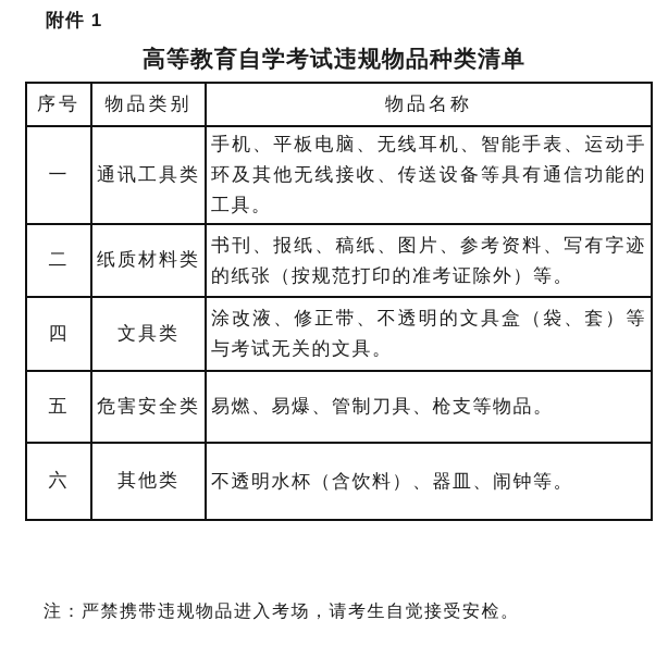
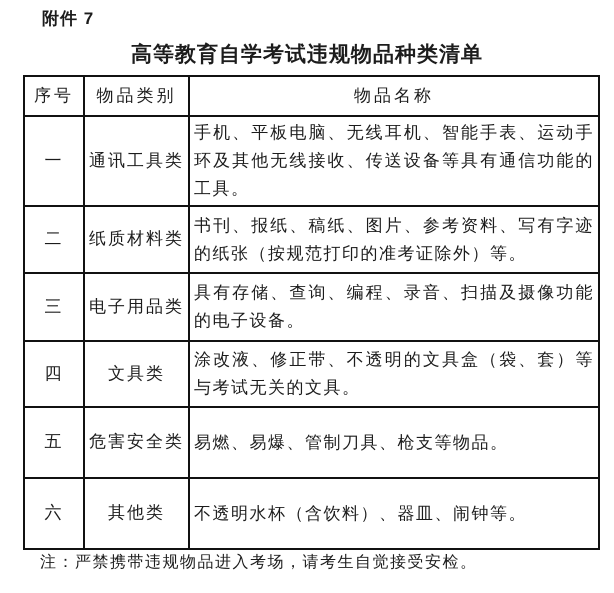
- 附件 1
+ 附件 7
  高等教育自学考试违规物品种类清单
  序号	物品类别	物品名称
  一	通讯工具类	手机、平板电脑、无线耳机、智能手表、运动手环及其他无线接收、传送设备等具有通信功能的工具。
  二	纸质材料类	书刊、报纸、稿纸、图片、参考资料、写有字迹的纸张（按规范打印的准考证除外）等。
+ 三	电子用品类	具有存储、查询、编程、录音、扫描及摄像功能的电子设备。
  四	文具类	涂改液、修正带、不透明的文具盒（袋、套）等与考试无关的文具。
  五	危害安全类	易燃、易爆、管制刀具、枪支等物品。
  六	其他类	不透明水杯（含饮料）、器皿、闹钟等。
  注：严禁携带违规物品进入考场，请考生自觉接受安检。
